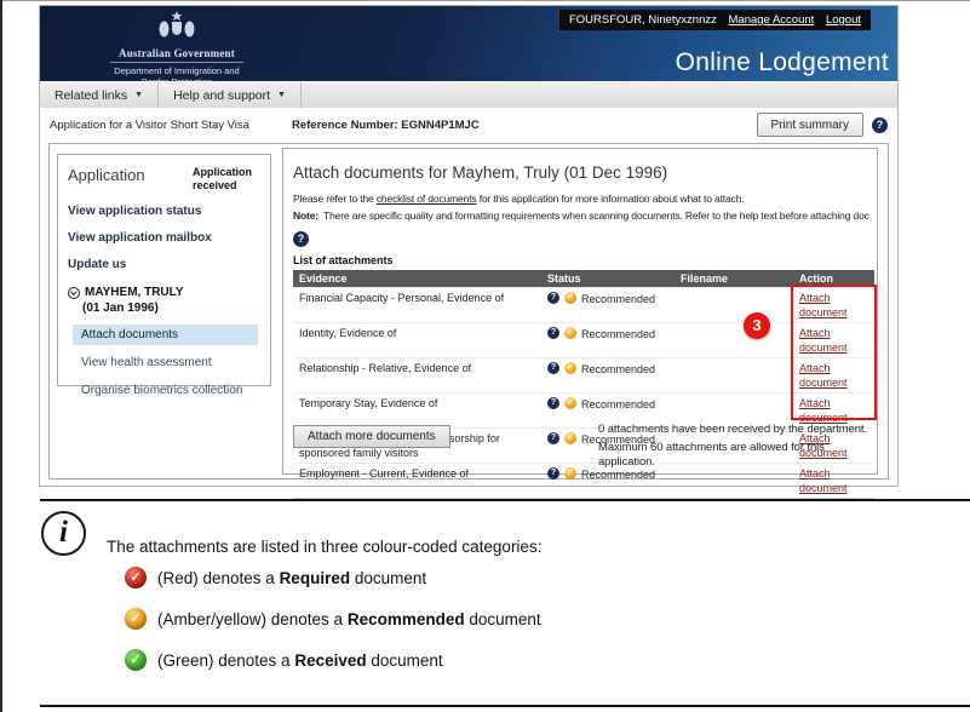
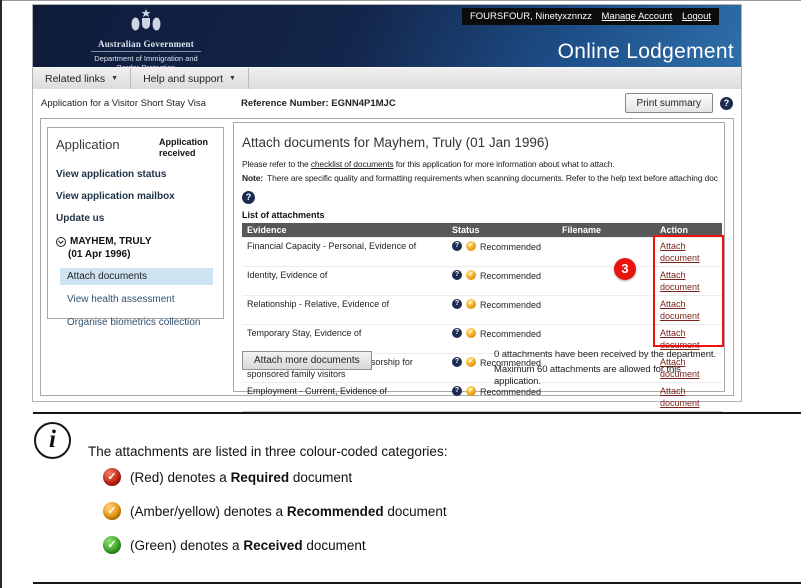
  FOURSFOUR, Ninetyxznnzz Manage Account Logout
  Australian Government
  Online Lodgement
  Related links
  Help and support
  Application for a Visitor Short Stay Visa
  Reference Number: EGNN4P1MJC
  Print summary
  ?
  Application
  Application received
  View application status
  View application mailbox
  Update us
  MAYHEM, TRULY
- (01 Jan 1996)
+ (01 Apr 1996)
  Attach documents
  View health assessment
  Organise biometrics collection
- Attach documents for Mayhem, Truly (01 Dec 1996)
+ Attach documents for Mayhem, Truly (01 Jan 1996)
  Please refer to the checklist of documents for this application for more information about what to attach.
  Note: There are specific quality and formatting requirements when scanning documents. Refer to the help text before attaching doc
  ?
  List of attachments
  Evidence
  Status
  Filename
  Action
  Financial Capacity - Personal, Evidence of
  Recommended
  Attach document
  Identity, Evidence of
  Recommended
  Attach document
  Relationship - Relative, Evidence of
  Recommended
  Attach document
  Temporary Stay, Evidence of
  Recommended
  Attach document
  Recommended
  Attach document
  Employment - Current, Evidence of
  Recommended
  Attach document
  3
  Attach more documents
  0 attachments have been received by the department.
  Maximum 60 attachments are allowed for this application.
  i
  The attachments are listed in three colour-coded categories:
  ✓
  (Red) denotes a Required document
  ✓
  (Amber/yellow) denotes a Recommended document
  ✓
  (Green) denotes a Received document
